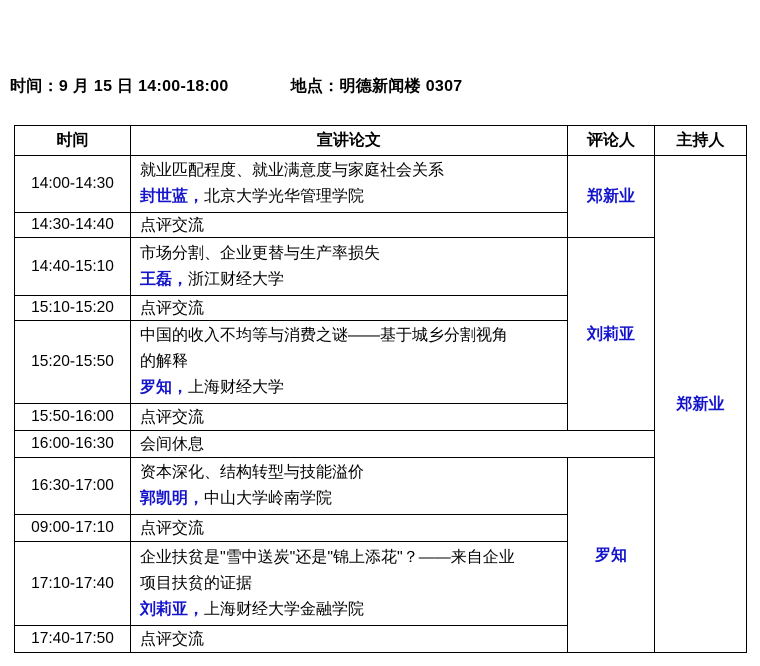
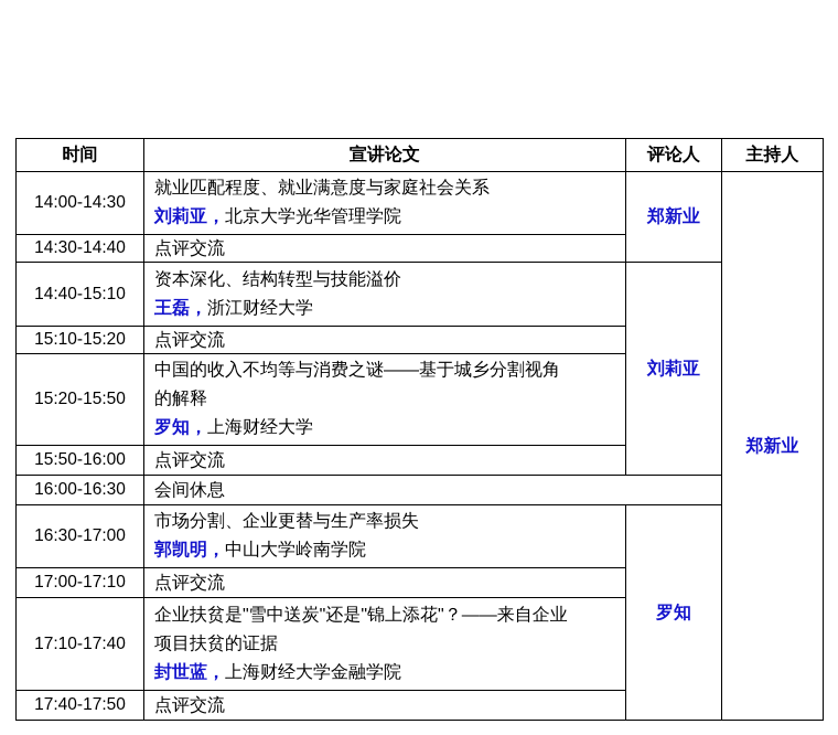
- 时间：9 月 15 日 14:00-18:00 地点：明德新闻楼 0307
  时间	宣讲论文	评论人	主持人
- 14:00-14:30	就业匹配程度、就业满意度与家庭社会关系 封世蓝，北京大学光华管理学院	郑新业	郑新业
+ 14:00-14:30	就业匹配程度、就业满意度与家庭社会关系 刘莉亚，北京大学光华管理学院	郑新业	郑新业
  14:30-14:40	点评交流
- 14:40-15:10	市场分割、企业更替与生产率损失 王磊，浙江财经大学	刘莉亚
+ 14:40-15:10	资本深化、结构转型与技能溢价 王磊，浙江财经大学	刘莉亚
  15:10-15:20	点评交流
  15:20-15:50	中国的收入不均等与消费之谜——基于城乡分割视角的解释 罗知，上海财经大学
  15:50-16:00	点评交流
  16:00-16:30	会间休息
- 16:30-17:00	资本深化、结构转型与技能溢价 郭凯明，中山大学岭南学院	罗知
+ 16:30-17:00	市场分割、企业更替与生产率损失 郭凯明，中山大学岭南学院	罗知
- 09:00-17:10	点评交流
+ 17:00-17:10	点评交流
- 17:10-17:40	企业扶贫是"雪中送炭"还是"锦上添花"？——来自企业项目扶贫的证据 刘莉亚，上海财经大学金融学院
+ 17:10-17:40	企业扶贫是"雪中送炭"还是"锦上添花"？——来自企业项目扶贫的证据 封世蓝，上海财经大学金融学院
  17:40-17:50	点评交流
